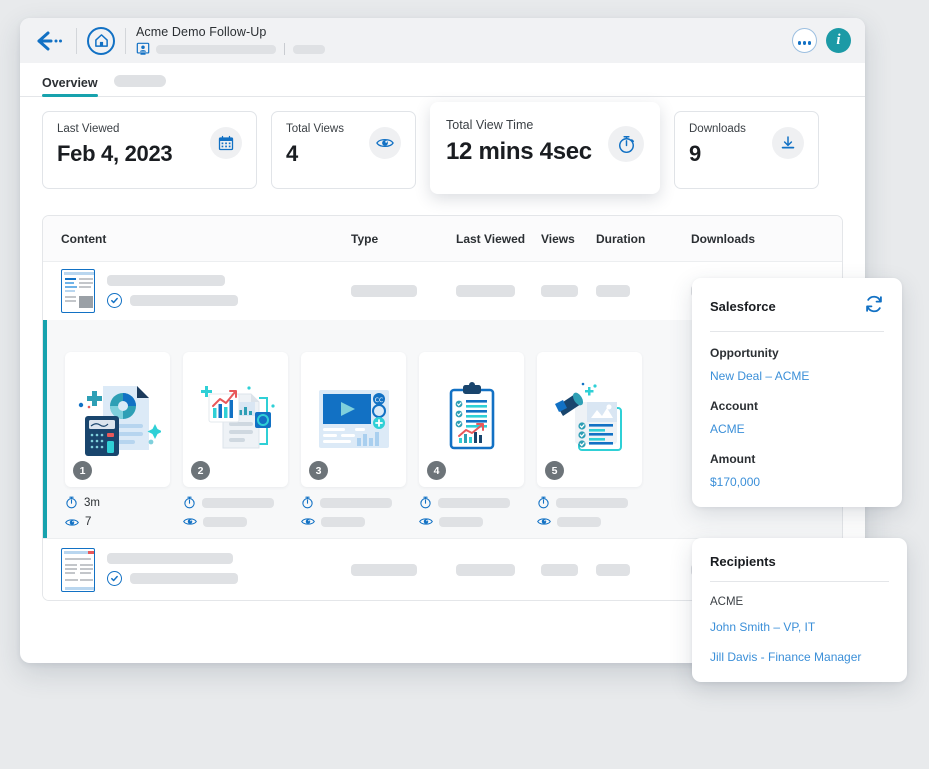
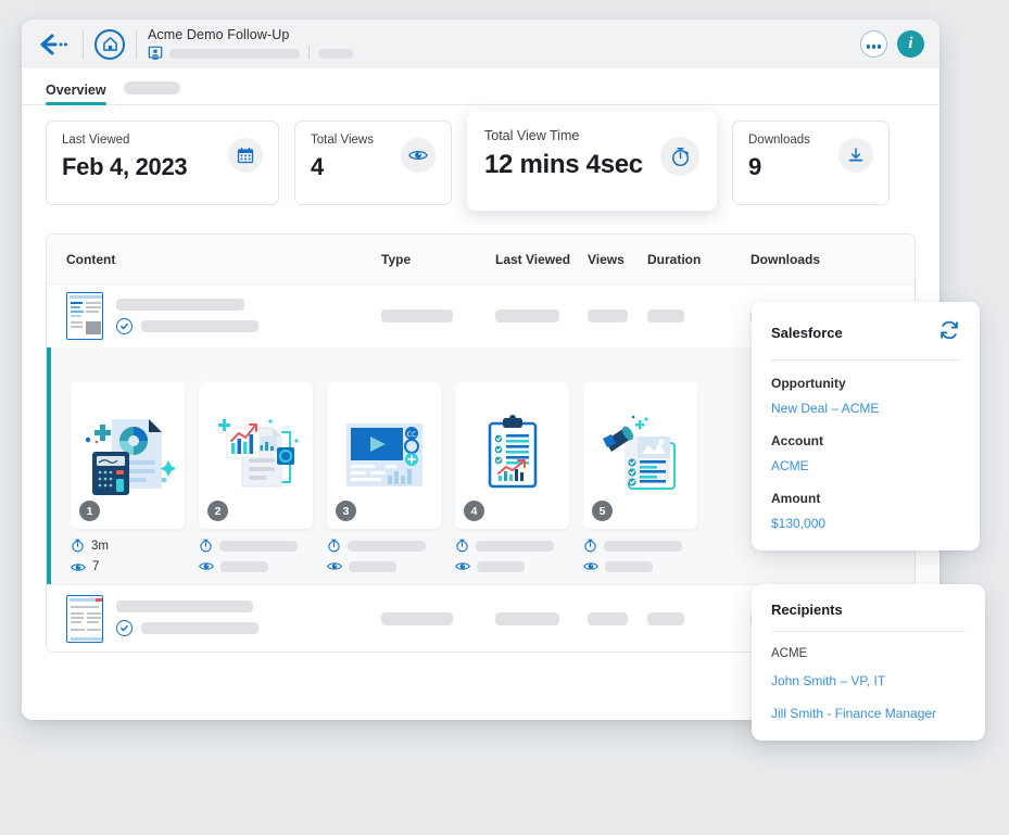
  Acme Demo Follow-Up
  i
  Overview
  Last Viewed
  Feb 4, 2023
  Total Views
  4
  Total View Time
  12 mins 4sec
  Downloads
  9
  Content
  Type
  Last Viewed
  Views
  Duration
  Downloads
  1
  3m
  7
  2
  3
  4
  5
  Salesforce
  Opportunity
  New Deal – ACME
  Account
  ACME
  Amount
- $170,000
+ $130,000
  Recipients
  ACME
  John Smith – VP, IT
- Jill Davis - Finance Manager
+ Jill Smith - Finance Manager
